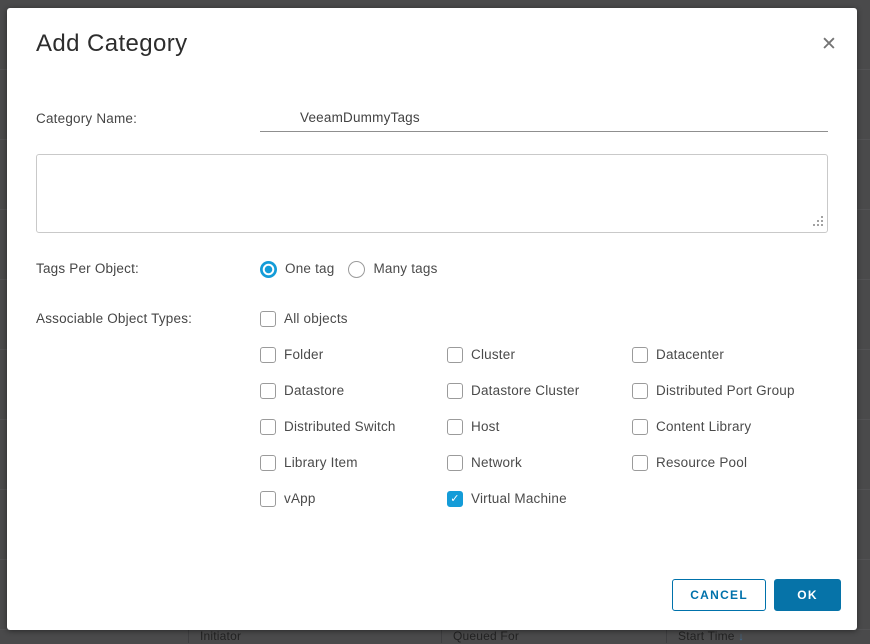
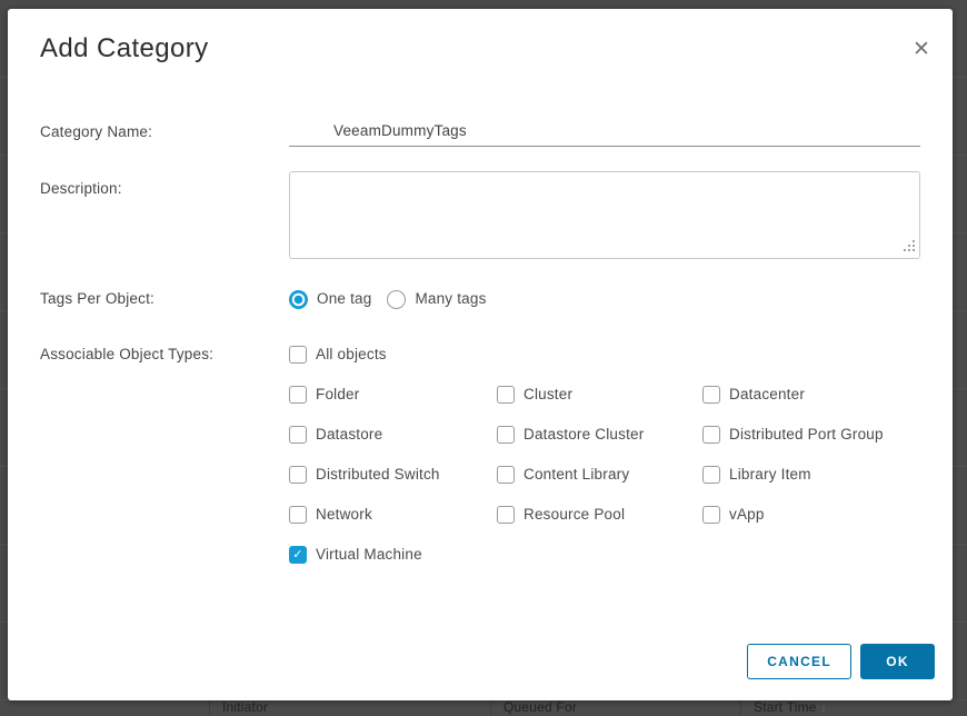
  Initiator
  Queued For
  Start Time ↓
  Add Category
  ✕
  Category Name:
  VeeamDummyTags
+ Description:
  Tags Per Object:
  One tag
  Many tags
  Associable Object Types:
  All objects
  Folder
  Cluster
  Datacenter
  Datastore
  Datastore Cluster
  Distributed Port Group
  Distributed Switch
- Host
  Content Library
  Library Item
  Network
  Resource Pool
  vApp
  ✓
  Virtual Machine
  CANCEL
  OK
